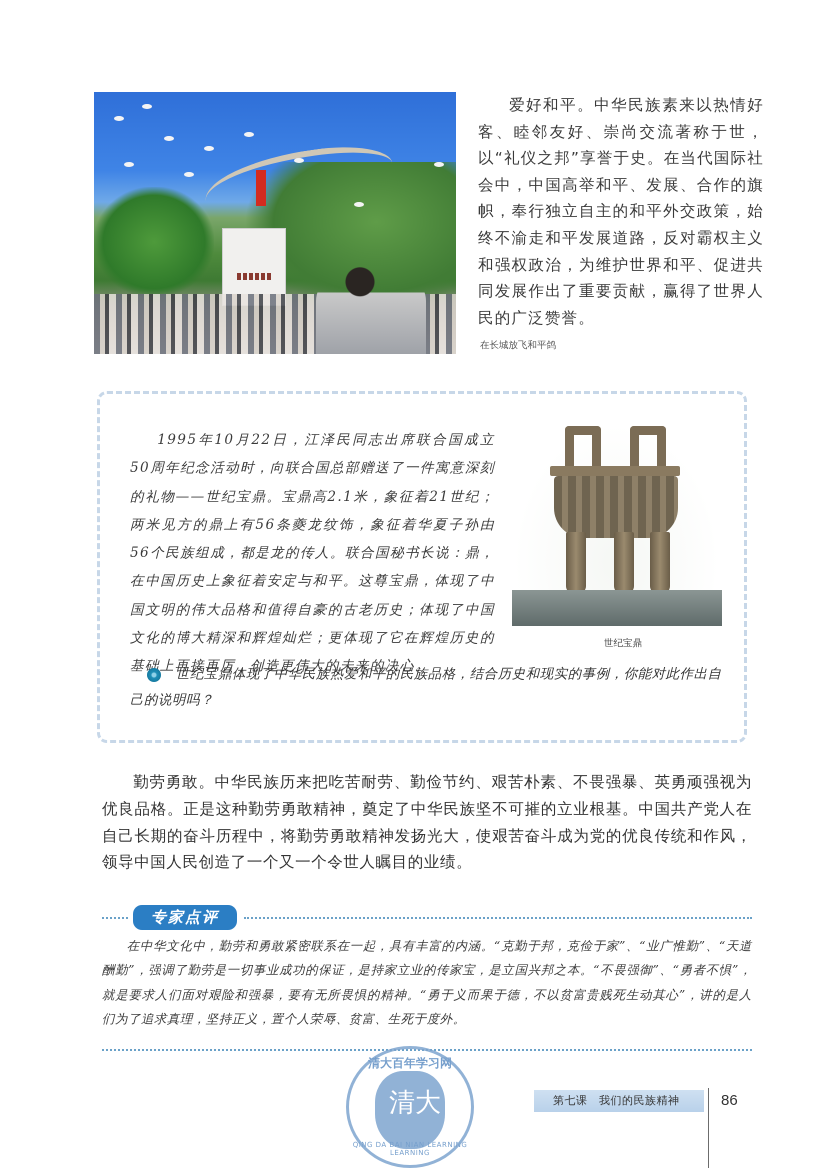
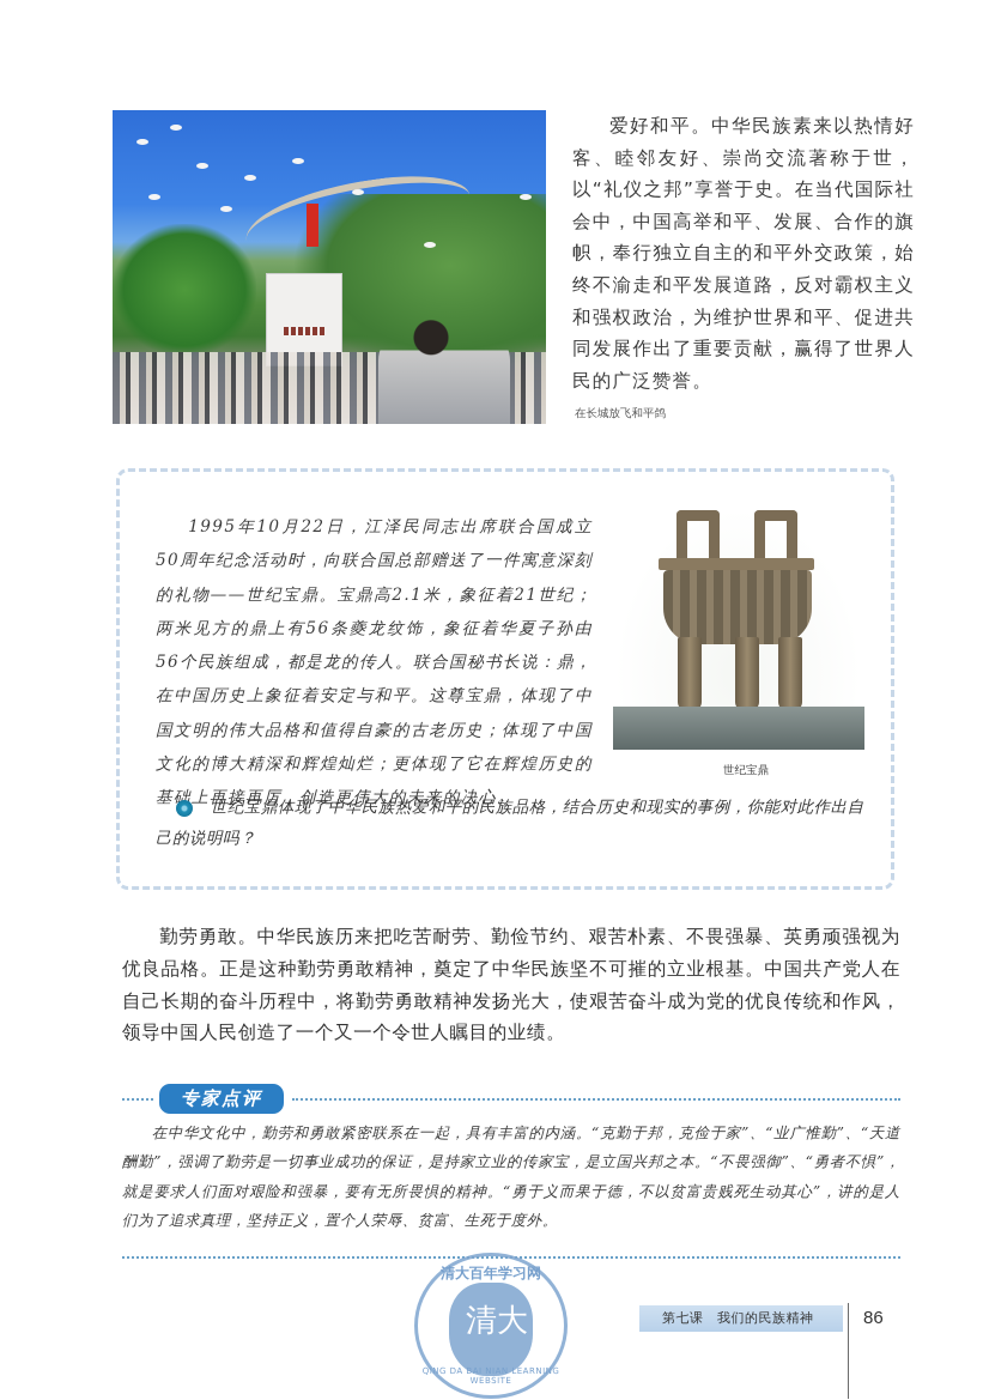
  爱好和平。中华民族素来以热情好客、睦邻友好、崇尚交流著称于世，以“礼仪之邦”享誉于史。在当代国际社会中，中国高举和平、发展、合作的旗帜，奉行独立自主的和平外交政策，始终不渝走和平发展道路，反对霸权主义和强权政治，为维护世界和平、促进共同发展作出了重要贡献，赢得了世界人民的广泛赞誉。
  在长城放飞和平鸽
  1995年10月22日，江泽民同志出席联合国成立50周年纪念活动时，向联合国总部赠送了一件寓意深刻的礼物——世纪宝鼎。宝鼎高2.1米，象征着21世纪；两米见方的鼎上有56条夔龙纹饰，象征着华夏子孙由56个民族组成，都是龙的传人。联合国秘书长说：鼎，在中国历史上象征着安定与和平。这尊宝鼎，体现了中国文明的伟大品格和值得自豪的古老历史；体现了中国文化的博大精深和辉煌灿烂；更体现了它在辉煌历史的基础上再接再厉，创造更伟大的未来的决心。
  世纪宝鼎
  世纪宝鼎体现了中华民族热爱和平的民族品格，结合历史和现实的事例，你能对此作出自己的说明吗？
  勤劳勇敢。中华民族历来把吃苦耐劳、勤俭节约、艰苦朴素、不畏强暴、英勇顽强视为优良品格。正是这种勤劳勇敢精神，奠定了中华民族坚不可摧的立业根基。中国共产党人在自己长期的奋斗历程中，将勤劳勇敢精神发扬光大，使艰苦奋斗成为党的优良传统和作风，领导中国人民创造了一个又一个令世人瞩目的业绩。
  专家点评
  在中华文化中，勤劳和勇敢紧密联系在一起，具有丰富的内涵。“克勤于邦，克俭于家”、“业广惟勤”、“天道酬勤”，强调了勤劳是一切事业成功的保证，是持家立业的传家宝，是立国兴邦之本。“不畏强御”、“勇者不惧”，就是要求人们面对艰险和强暴，要有无所畏惧的精神。“勇于义而果于德，不以贫富贵贱死生动其心”，讲的是人们为了追求真理，坚持正义，置个人荣辱、贫富、生死于度外。
  清大百年学习网
  清大
- QING DA BAI NIAN LEARNING LEARNING
+ QING DA BAI NIAN LEARNING WEBSITE
  第七课 我们的民族精神
  86
